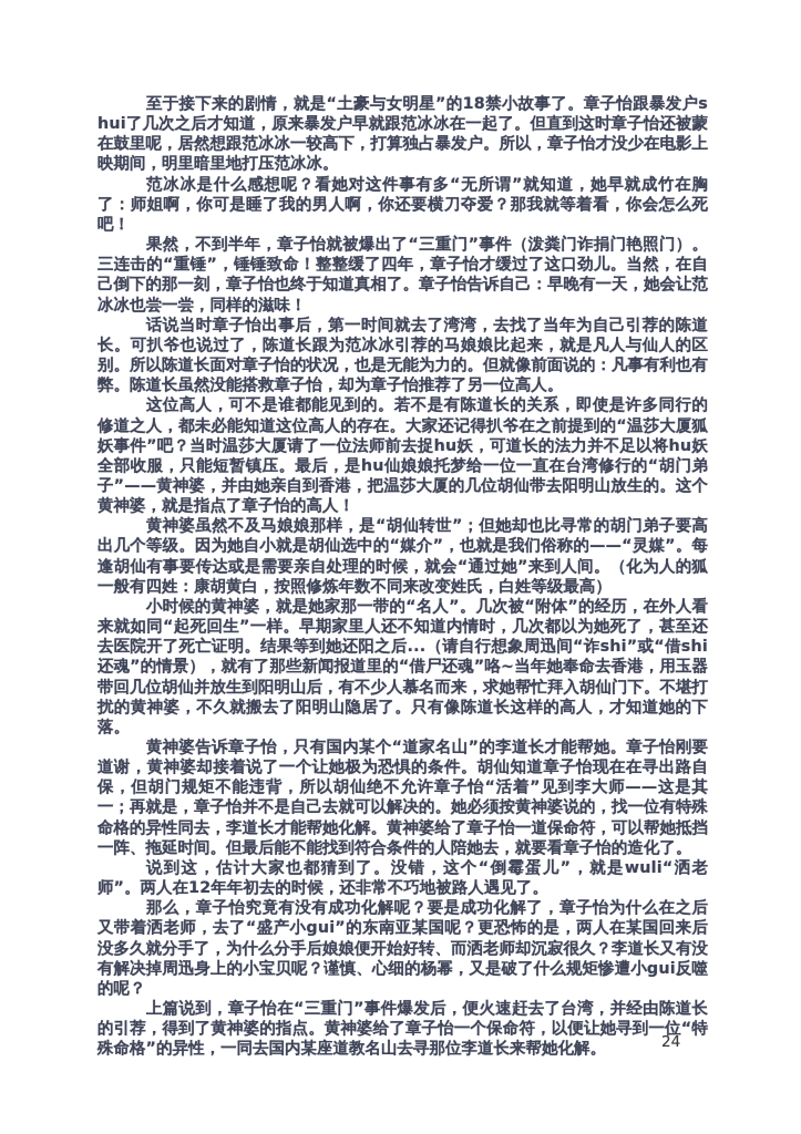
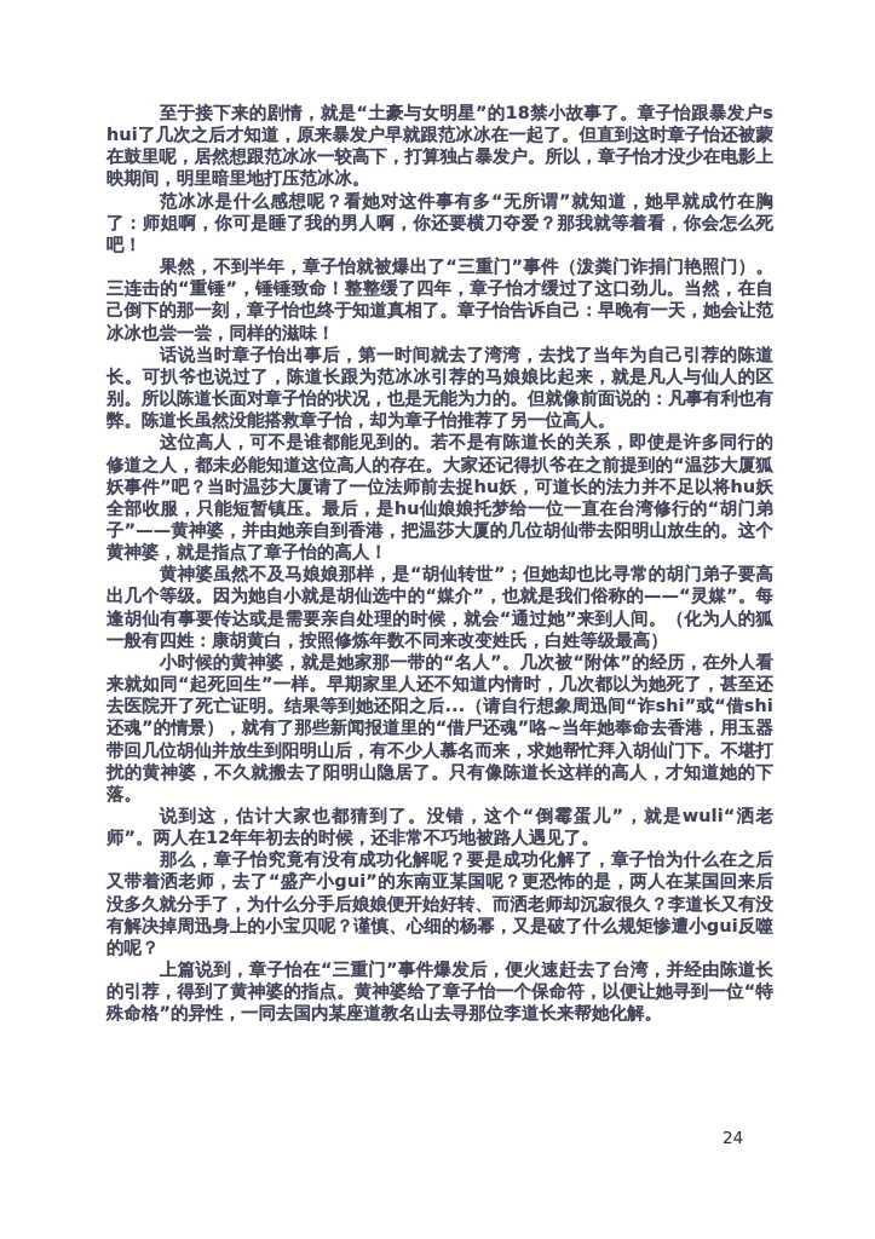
  至于接下来的剧情，就是“土豪与女明星”的18禁小故事了。章子怡跟暴发户shui了几次之后才知道，原来暴发户早就跟范冰冰在一起了。但直到这时章子怡还被蒙在鼓里呢，居然想跟范冰冰一较高下，打算独占暴发户。所以，章子怡才没少在电影上映期间，明里暗里地打压范冰冰。
  范冰冰是什么感想呢？看她对这件事有多“无所谓”就知道，她早就成竹在胸了：师姐啊，你可是睡了我的男人啊，你还要横刀夺爱？那我就等着看，你会怎么死吧！
  果然，不到半年，章子怡就被爆出了“三重门”事件（泼粪门诈捐门艳照门）。三连击的“重锤”，锤锤致命！整整缓了四年，章子怡才缓过了这口劲儿。当然，在自己倒下的那一刻，章子怡也终于知道真相了。章子怡告诉自己：早晚有一天，她会让范冰冰也尝一尝，同样的滋味！
  话说当时章子怡出事后，第一时间就去了湾湾，去找了当年为自己引荐的陈道长。可扒爷也说过了，陈道长跟为范冰冰引荐的马娘娘比起来，就是凡人与仙人的区别。所以陈道长面对章子怡的状况，也是无能为力的。但就像前面说的：凡事有利也有弊。陈道长虽然没能搭救章子怡，却为章子怡推荐了另一位高人。
  这位高人，可不是谁都能见到的。若不是有陈道长的关系，即使是许多同行的修道之人，都未必能知道这位高人的存在。大家还记得扒爷在之前提到的“温莎大厦狐妖事件”吧？当时温莎大厦请了一位法师前去捉hu妖，可道长的法力并不足以将hu妖全部收服，只能短暂镇压。最后，是hu仙娘娘托梦给一位一直在台湾修行的“胡门弟子”——黄神婆，并由她亲自到香港，把温莎大厦的几位胡仙带去阳明山放生的。这个黄神婆，就是指点了章子怡的高人！
  黄神婆虽然不及马娘娘那样，是“胡仙转世”；但她却也比寻常的胡门弟子要高出几个等级。因为她自小就是胡仙选中的“媒介”，也就是我们俗称的——“灵媒”。每逢胡仙有事要传达或是需要亲自处理的时候，就会“通过她”来到人间。（化为人的狐一般有四姓：康胡黄白，按照修炼年数不同来改变姓氏，白姓等级最高）
  小时候的黄神婆，就是她家那一带的“名人”。几次被“附体”的经历，在外人看来就如同“起死回生”一样。早期家里人还不知道内情时，几次都以为她死了，甚至还去医院开了死亡证明。结果等到她还阳之后...（请自行想象周迅间“诈shi”或“借shi还魂”的情景），就有了那些新闻报道里的“借尸还魂”咯~当年她奉命去香港，用玉器带回几位胡仙并放生到阳明山后，有不少人慕名而来，求她帮忙拜入胡仙门下。不堪打扰的黄神婆，不久就搬去了阳明山隐居了。只有像陈道长这样的高人，才知道她的下落。
- 黄神婆告诉章子怡，只有国内某个“道家名山”的李道长才能帮她。章子怡刚要道谢，黄神婆却接着说了一个让她极为恐惧的条件。胡仙知道章子怡现在在寻出路自保，但胡门规矩不能违背，所以胡仙绝不允许章子怡“活着”见到李大师——这是其一；再就是，章子怡并不是自己去就可以解决的。她必须按黄神婆说的，找一位有特殊命格的异性同去，李道长才能帮她化解。黄神婆给了章子怡一道保命符，可以帮她抵挡一阵、拖延时间。但最后能不能找到符合条件的人陪她去，就要看章子怡的造化了。
  说到这，估计大家也都猜到了。没错，这个“倒霉蛋儿”，就是wuli“洒老师”。两人在12年年初去的时候，还非常不巧地被路人遇见了。
  那么，章子怡究竟有没有成功化解呢？要是成功化解了，章子怡为什么在之后又带着洒老师，去了“盛产小gui”的东南亚某国呢？更恐怖的是，两人在某国回来后没多久就分手了，为什么分手后娘娘便开始好转、而洒老师却沉寂很久？李道长又有没有解决掉周迅身上的小宝贝呢？谨慎、心细的杨幂，又是破了什么规矩惨遭小gui反噬的呢？
  上篇说到，章子怡在“三重门”事件爆发后，便火速赶去了台湾，并经由陈道长的引荐，得到了黄神婆的指点。黄神婆给了章子怡一个保命符，以便让她寻到一位“特殊命格”的异性，一同去国内某座道教名山去寻那位李道长来帮她化解。
  24
